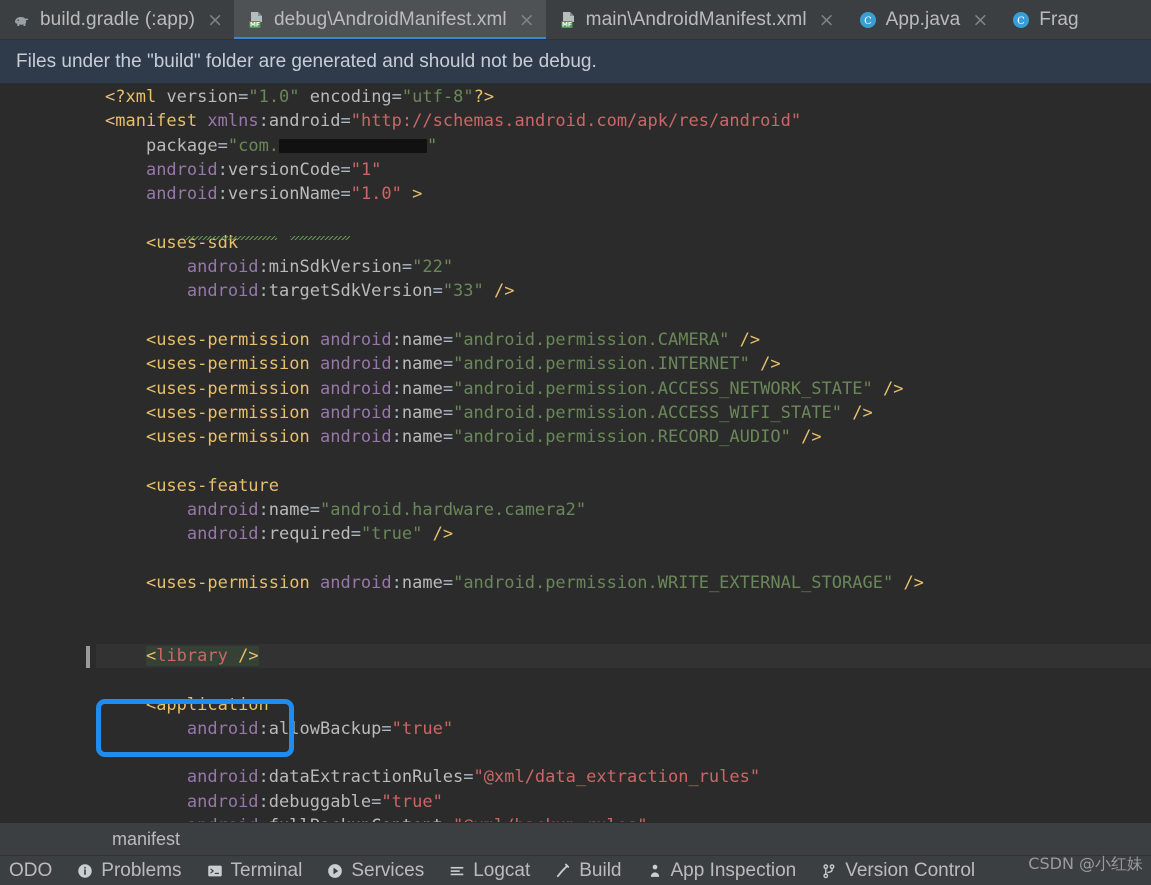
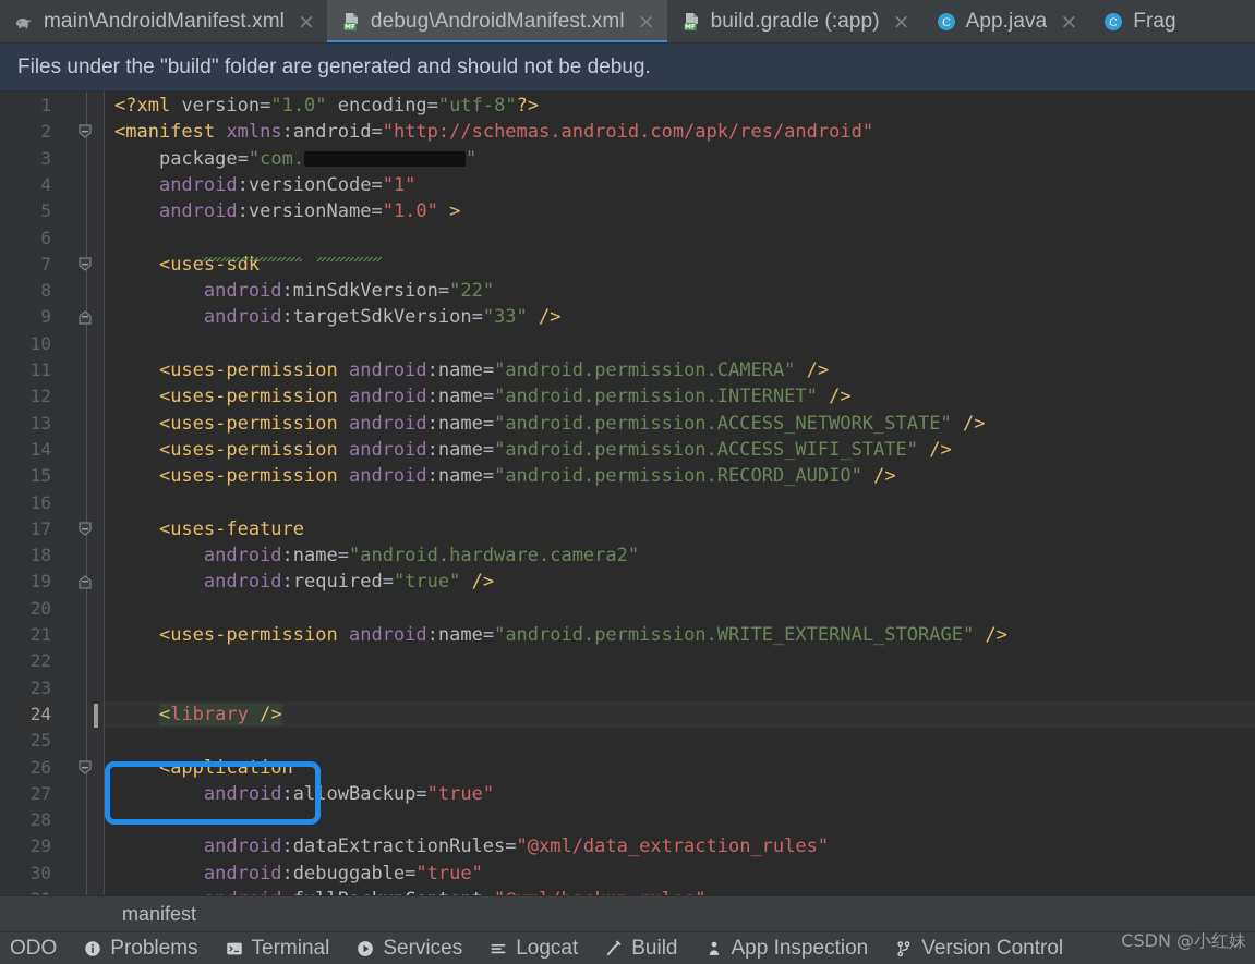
- build.gradle (:app)
+ main\AndroidManifest.xml
  ×
  debug\AndroidManifest.xml
  ×
- main\AndroidManifest.xml
+ build.gradle (:app)
  ×
  C
  App.java
  ×
  C
  Frag
  Files under the "build" folder are generated and should not be debug.
+ 1
+ 2
+ 3
+ 4
+ 5
+ 6
+ 7
+ 8
+ 9
+ 10
+ 11
+ 12
+ 13
+ 14
+ 15
+ 16
+ 17
+ 18
+ 19
+ 20
+ 21
+ 22
+ 23
+ 24
+ 25
+ 26
+ 27
+ 28
+ 29
+ 30
  <?xml version="1.0" encoding="utf-8"?>
  <manifest xmlns:android="http://schemas.android.com/apk/res/android"
  package="com. "
  android:versionCode="1"
  android:versionName="1.0" >
  <uses-sdk
  android:minSdkVersion="22"
  android:targetSdkVersion="33" />
  <uses-permission android:name="android.permission.CAMERA" />
  <uses-permission android:name="android.permission.INTERNET" />
  <uses-permission android:name="android.permission.ACCESS_NETWORK_STATE" />
  <uses-permission android:name="android.permission.ACCESS_WIFI_STATE" />
  <uses-permission android:name="android.permission.RECORD_AUDIO" />
  <uses-feature
  android:name="android.hardware.camera2"
  android:required="true" />
  <uses-permission android:name="android.permission.WRITE_EXTERNAL_STORAGE" />
  <library />
  <application
  android:allowBackup="true"
  android:dataExtractionRules="@xml/data_extraction_rules"
  android:debuggable="true"
  manifest
  ODO
  Problems
  Terminal
  Services
  Logcat
  Build
  App Inspection
  Version Control
  CSDN @小红妹
